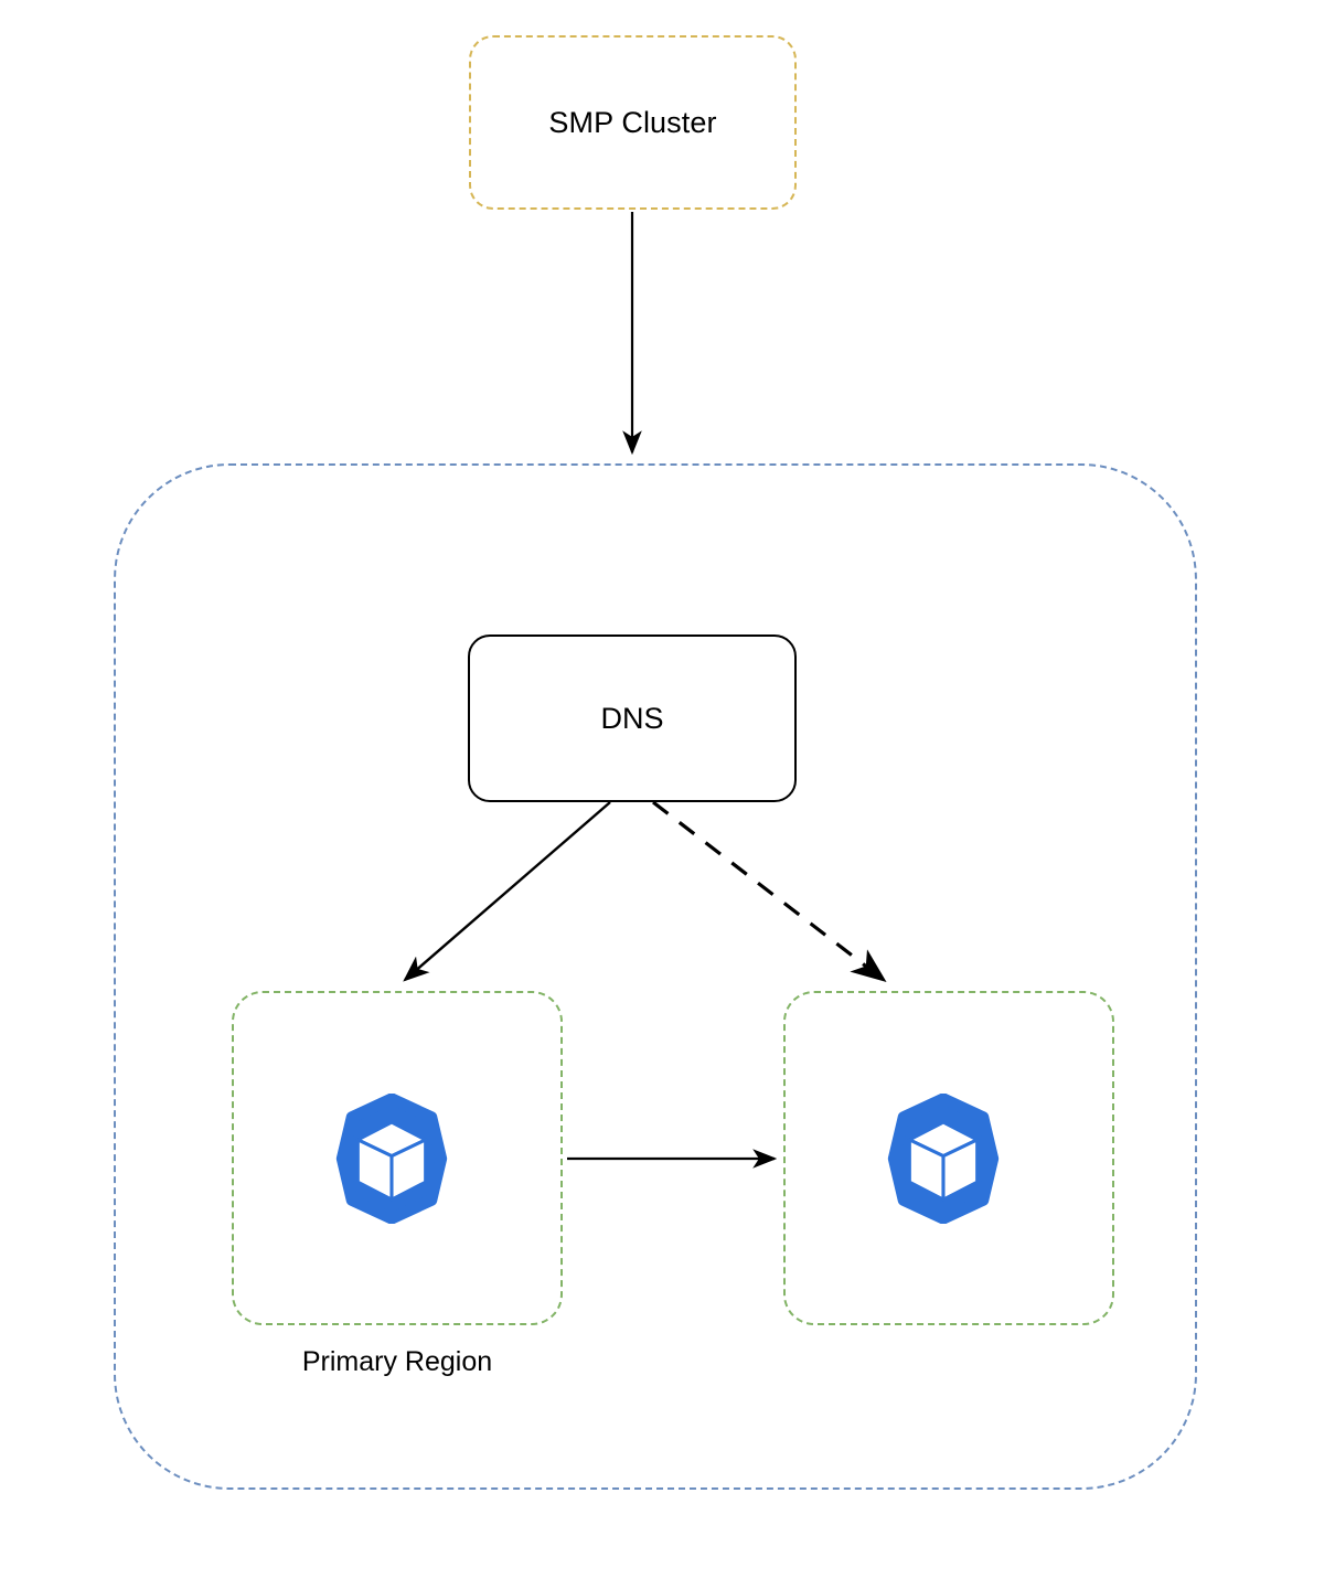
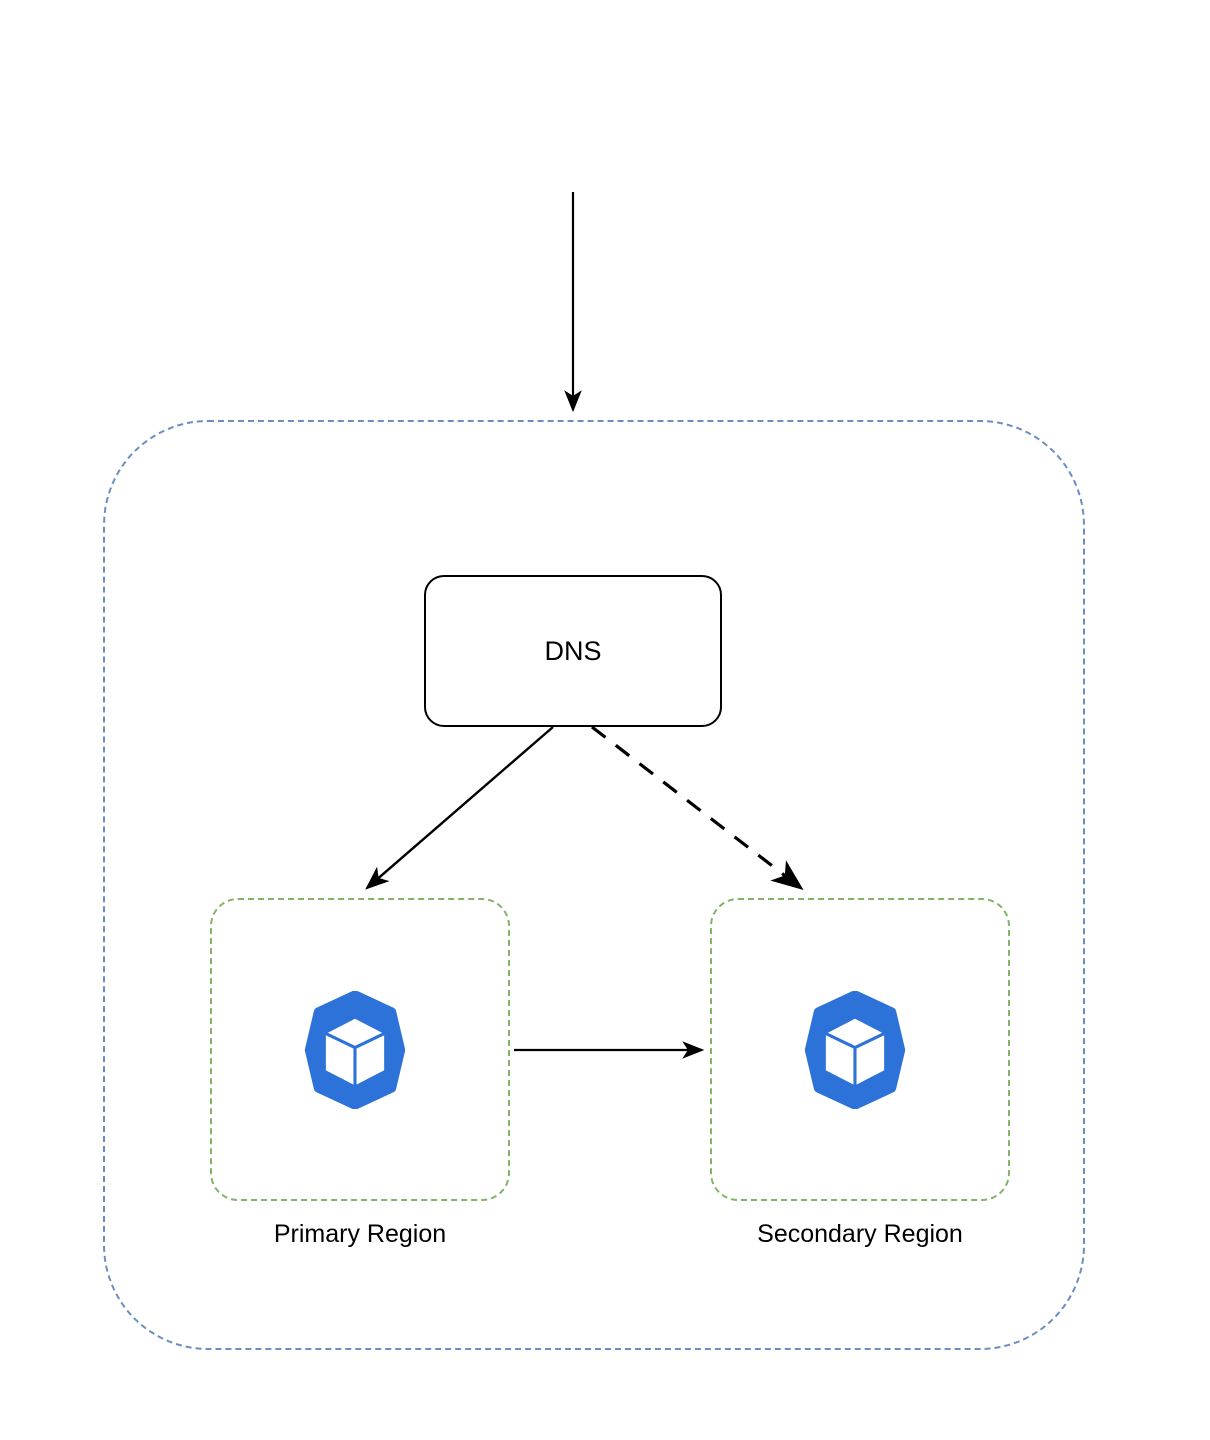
- SMP Cluster
  DNS
  Primary Region
+ Secondary Region
